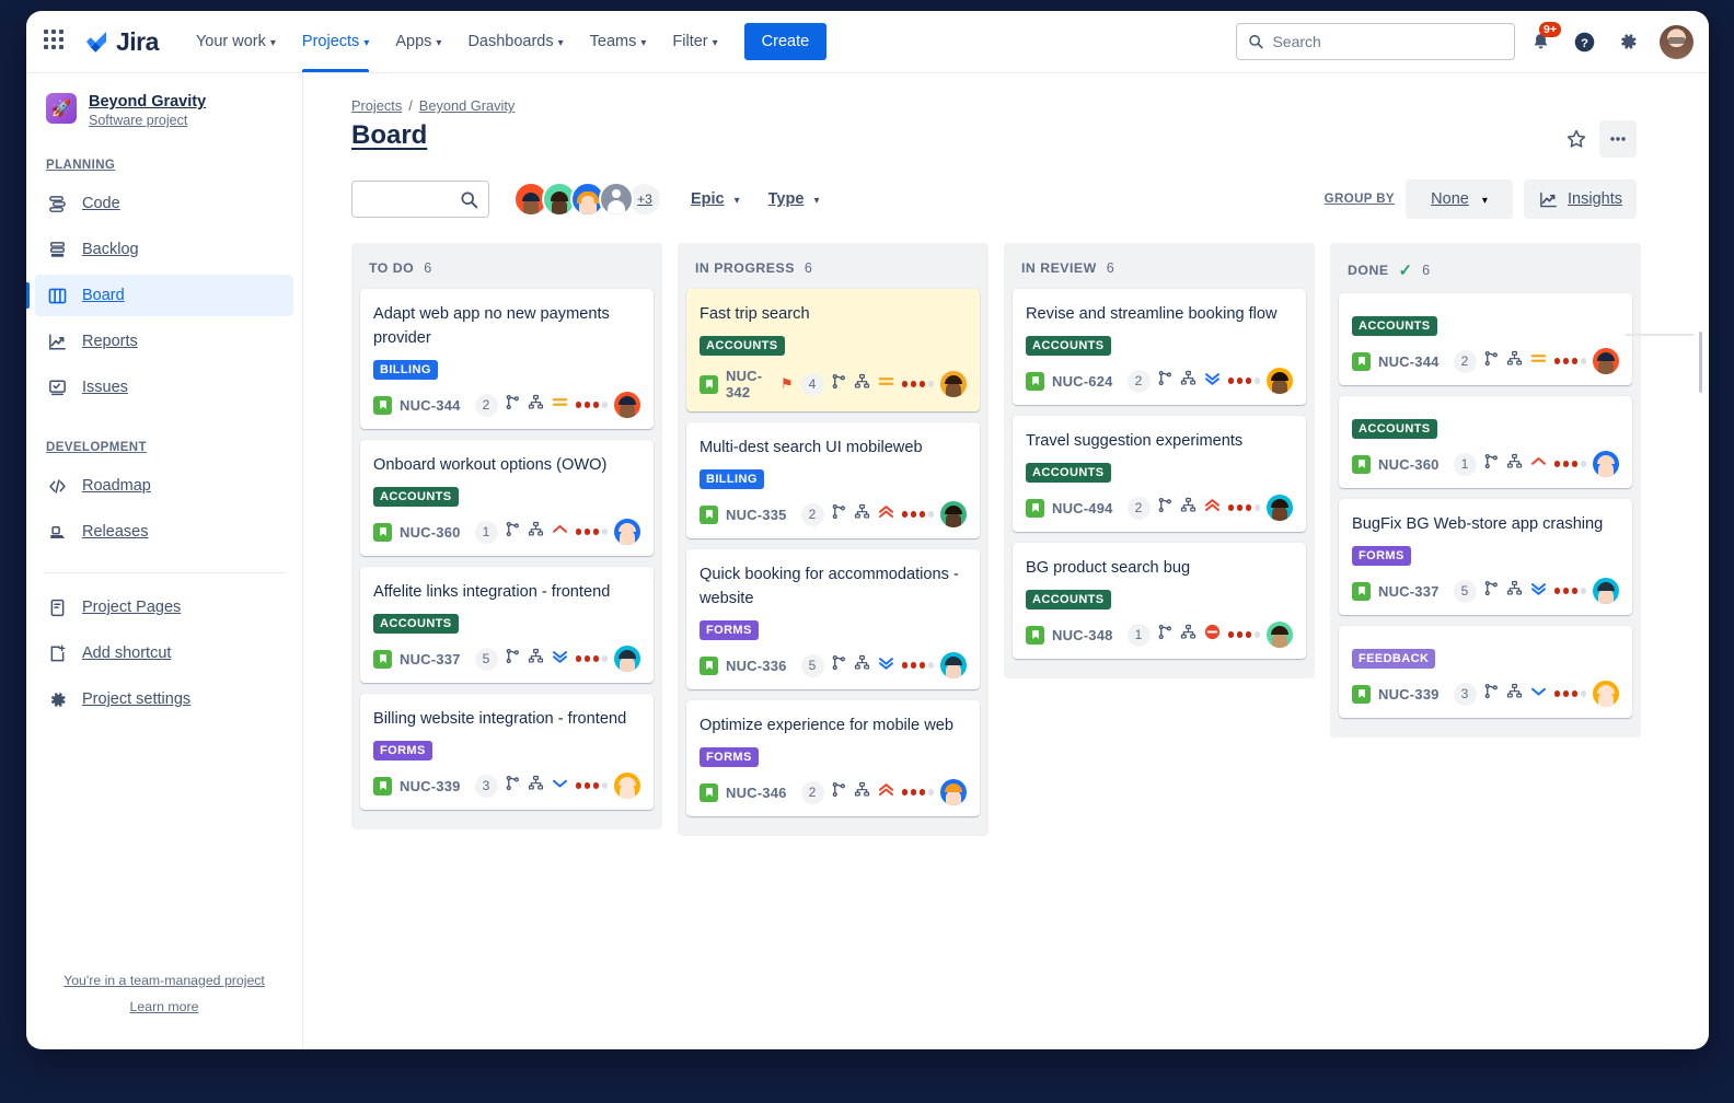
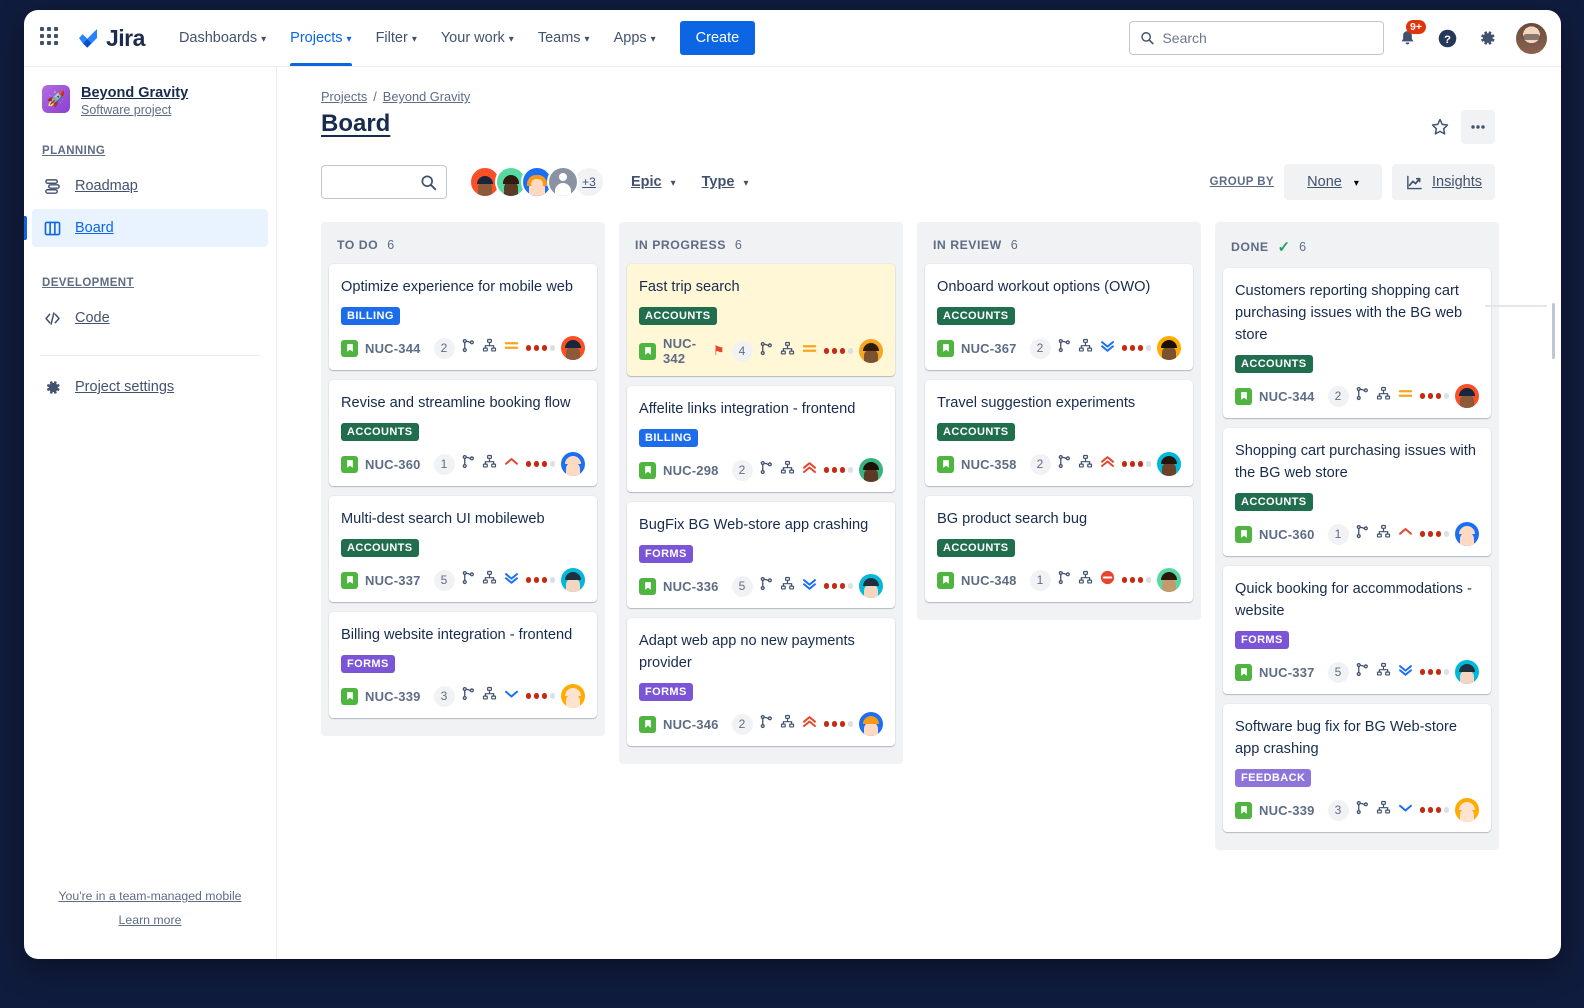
  Jira
- Your work
+ Dashboards
  ▾
  Projects
  ▾
- Apps
+ Filter
  ▾
- Dashboards
+ Your work
  ▾
  Teams
  ▾
- Filter
+ Apps
  ▾
  Create
  Search
  9+
  ?
  🚀
  Beyond Gravity
  Software project
  PLANNING
- Code
+ Roadmap
- Backlog
  Board
- Reports
- Issues
  DEVELOPMENT
- Roadmap
+ Code
- Releases
- Project Pages
- Add shortcut
  Project settings
- You're in a team-managed project
+ You're in a team-managed mobile
  Learn more
  Projects
  /
  Beyond Gravity
  Board
  +3
  Epic
  ▾
  Type
  ▾
  GROUP BY
  None
  ▾
  Insights
  TO DO
  6
- Adapt web app no new payments provider
+ Optimize experience for mobile web
  BILLING
  NUC-344
  2
- Onboard workout options (OWO)
+ Revise and streamline booking flow
  ACCOUNTS
  NUC-360
  1
- Affelite links integration - frontend
+ Multi-dest search UI mobileweb
  ACCOUNTS
  NUC-337
  5
  Billing website integration - frontend
  FORMS
  NUC-339
  3
  IN PROGRESS
  6
  Fast trip search
  ACCOUNTS
  NUC-342
  ⚑
  4
- Multi-dest search UI mobileweb
+ Affelite links integration - frontend
  BILLING
- NUC-335
+ NUC-298
  2
- Quick booking for accommodations - website
+ BugFix BG Web-store app crashing
  FORMS
  NUC-336
  5
- Optimize experience for mobile web
+ Adapt web app no new payments provider
  FORMS
  NUC-346
  2
  IN REVIEW
  6
- Revise and streamline booking flow
+ Onboard workout options (OWO)
  ACCOUNTS
- NUC-624
+ NUC-367
  2
  Travel suggestion experiments
  ACCOUNTS
- NUC-494
+ NUC-358
  2
  BG product search bug
  ACCOUNTS
  NUC-348
  1
  DONE
  ✓
  6
+ Customers reporting shopping cart purchasing issues with the BG web store
  ACCOUNTS
  NUC-344
  2
+ Shopping cart purchasing issues with the BG web store
  ACCOUNTS
  NUC-360
  1
- BugFix BG Web-store app crashing
+ Quick booking for accommodations - website
  FORMS
  NUC-337
  5
+ Software bug fix for BG Web-store app crashing
  FEEDBACK
  NUC-339
  3
